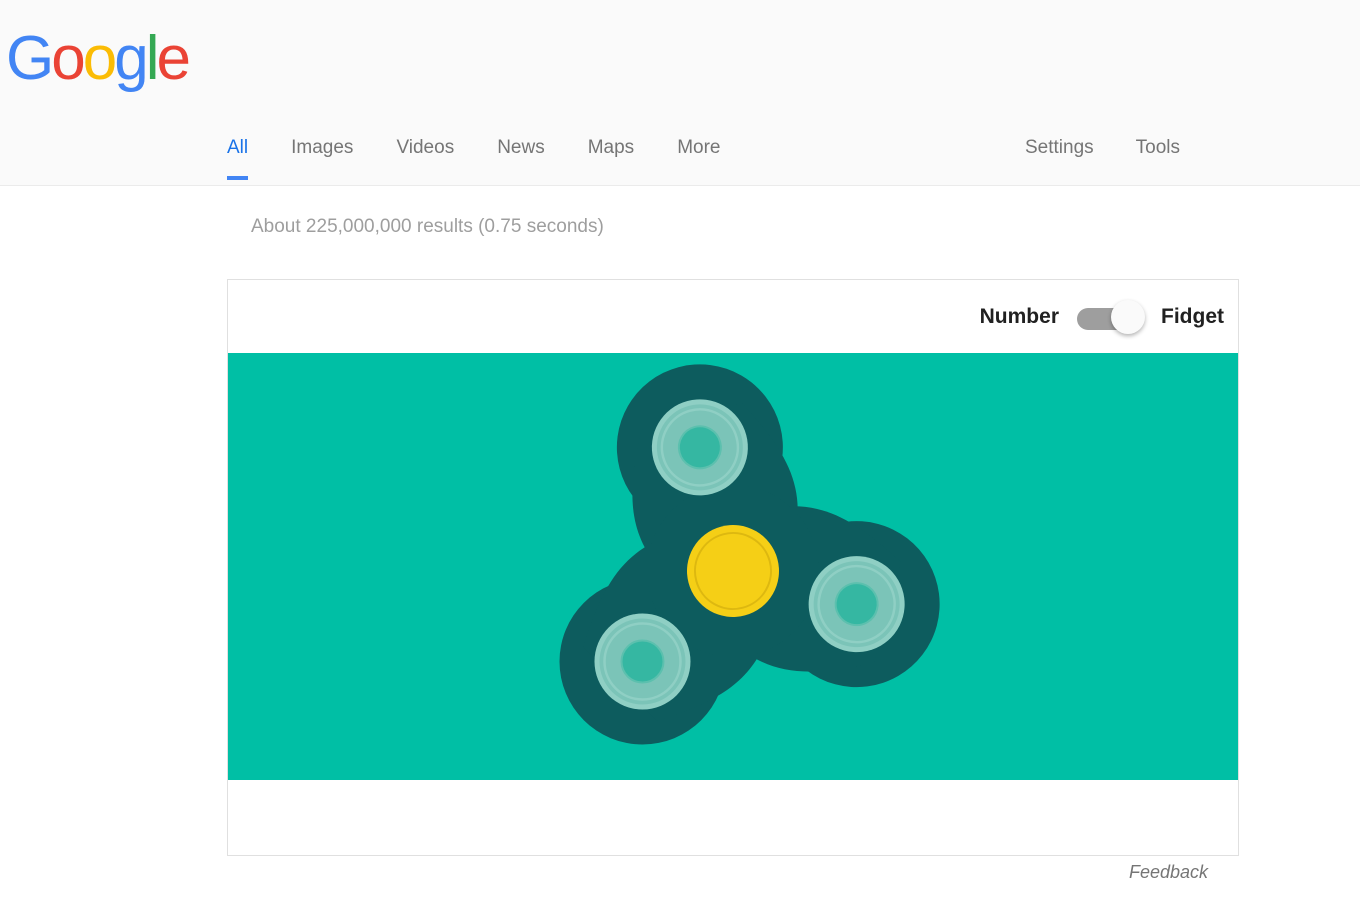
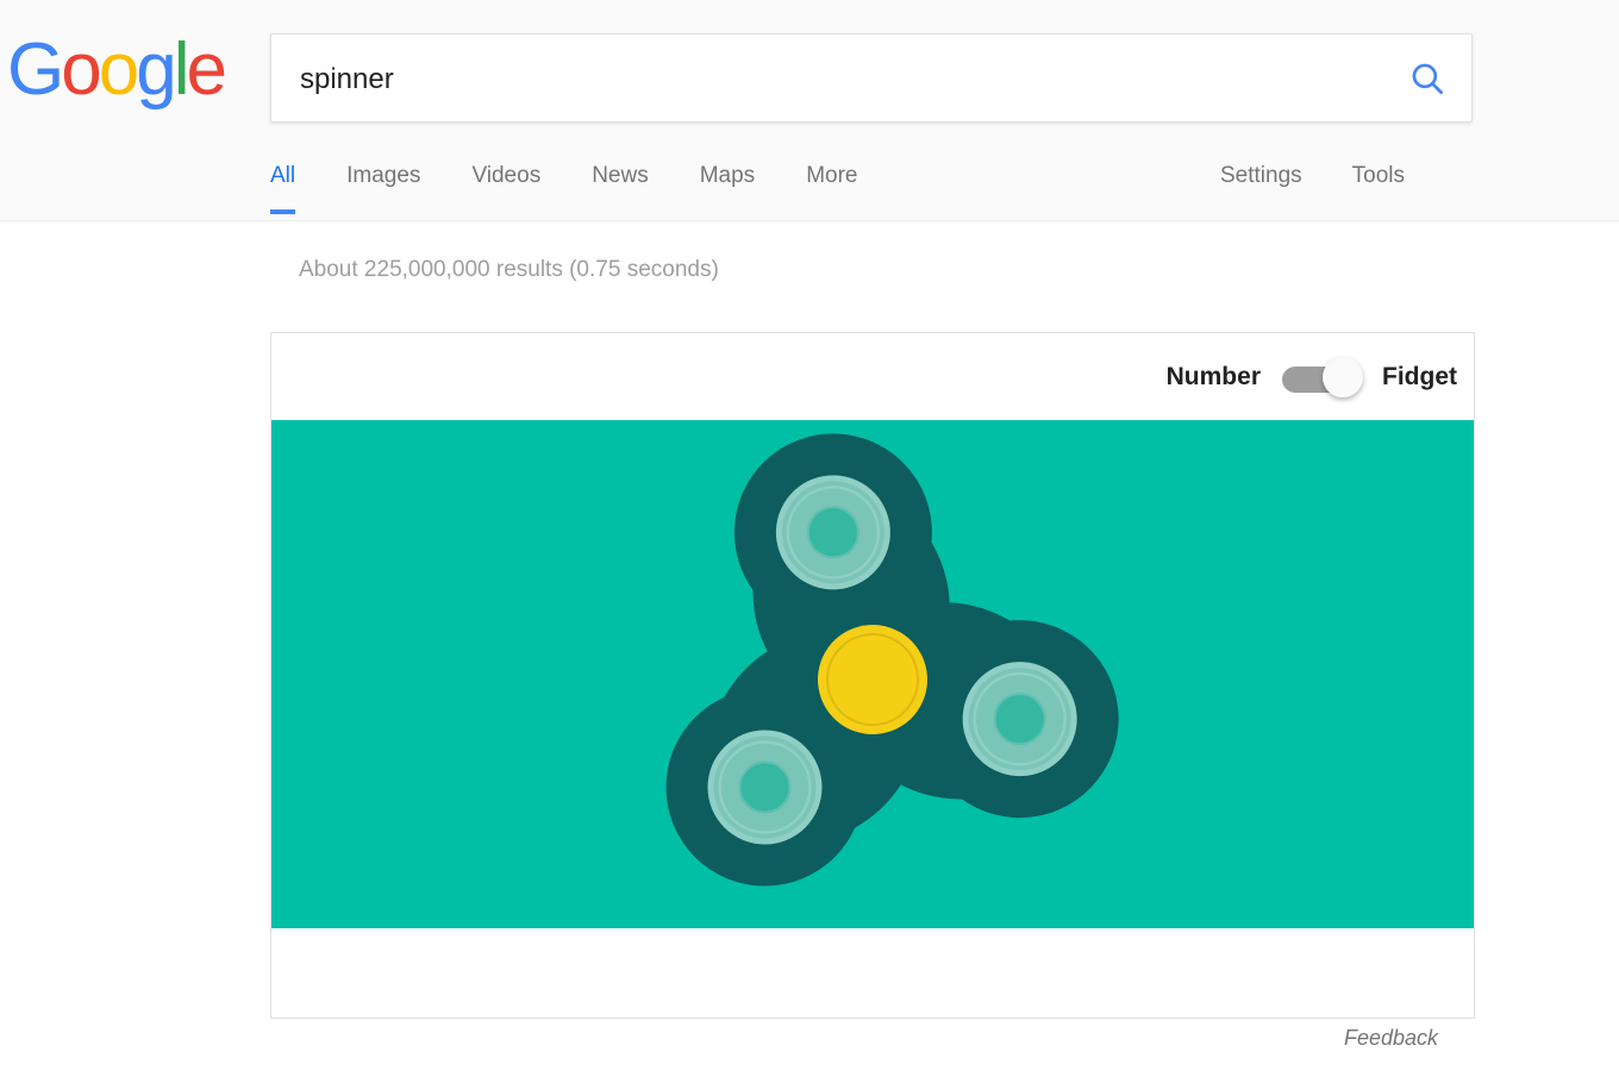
  Google
+ spinner
  All
  Images
  Videos
  News
  Maps
  More
  Settings
  Tools
  About 225,000,000 results (0.75 seconds)
  Number
  Fidget
  Feedback
